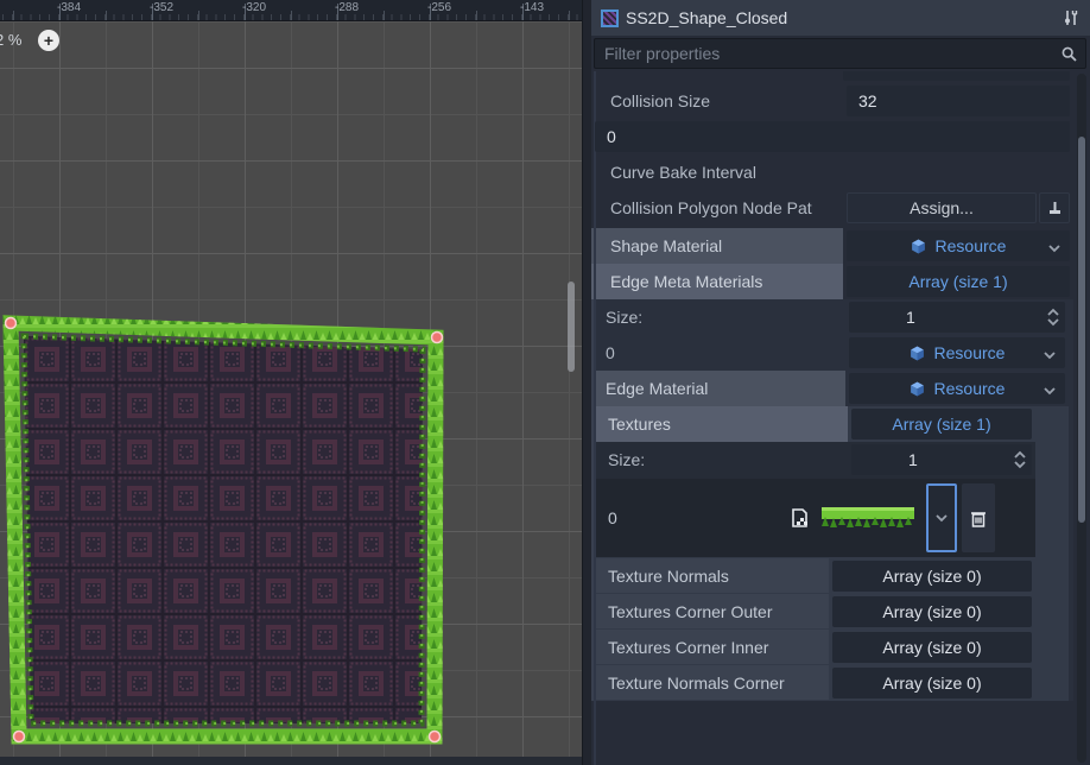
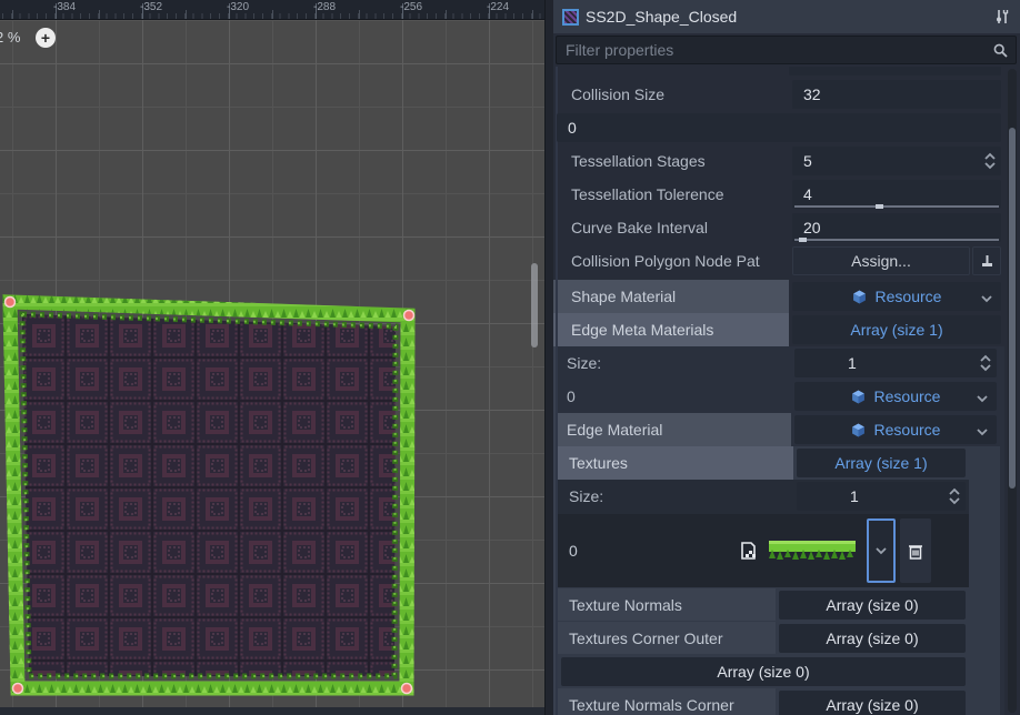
  -384
  -352
  -320
  -288
  -256
- -143
+ -224
  +
  SS2D_Shape_Closed
  Filter properties
  Collision Size
  32
  0
+ Tessellation Stages
+ 5
+ Tessellation Tolerence
+ 4
  Curve Bake Interval
+ 20
  Collision Polygon Node Pat
  Assign...
  Shape Material
  Resource
  Edge Meta Materials
  Array (size 1)
  Size:
  1
  0
  Resource
  Edge Material
  Resource
  Textures
  Array (size 1)
  Size:
  1
  0
  Texture Normals
  Array (size 0)
  Textures Corner Outer
  Array (size 0)
- Textures Corner Inner
  Array (size 0)
  Texture Normals Corner
  Array (size 0)
